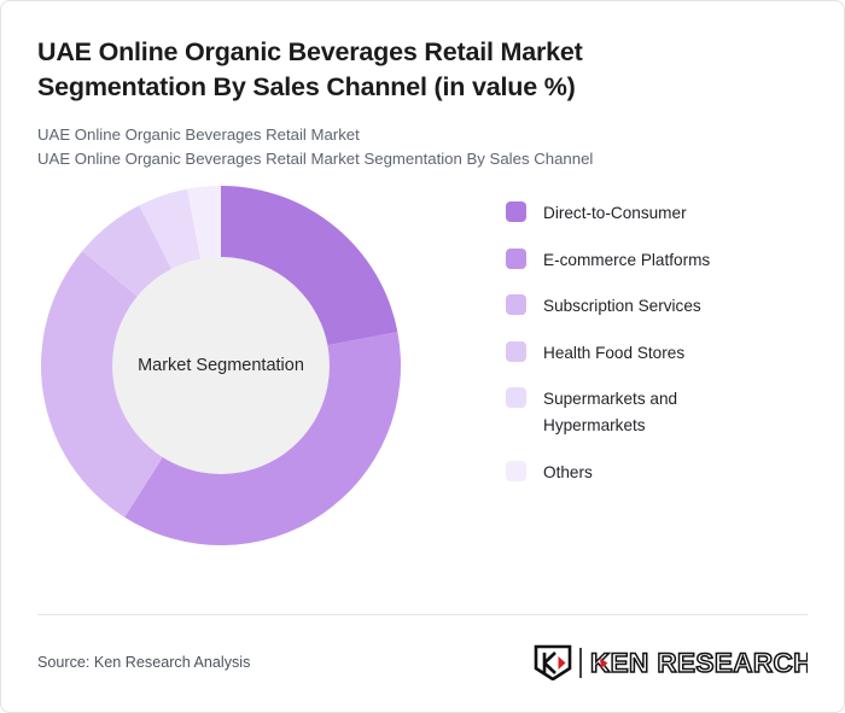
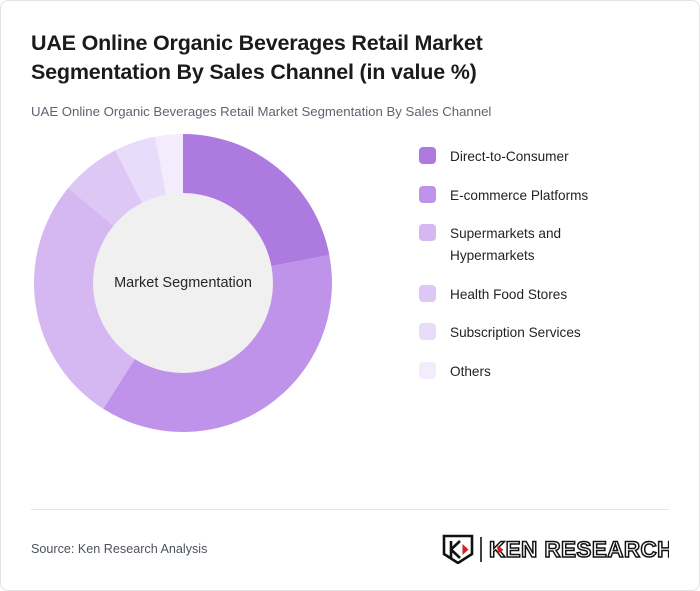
  UAE Online Organic Beverages Retail Market Segmentation By Sales Channel (in value %)
- UAE Online Organic Beverages Retail Market
  UAE Online Organic Beverages Retail Market Segmentation By Sales Channel
  Market Segmentation
  Direct-to-Consumer
  E-commerce Platforms
- Subscription Services
+ Supermarkets and Hypermarkets
  Health Food Stores
- Supermarkets and Hypermarkets
+ Subscription Services
  Others
  Source: Ken Research Analysis
  KEN RESEARCH
